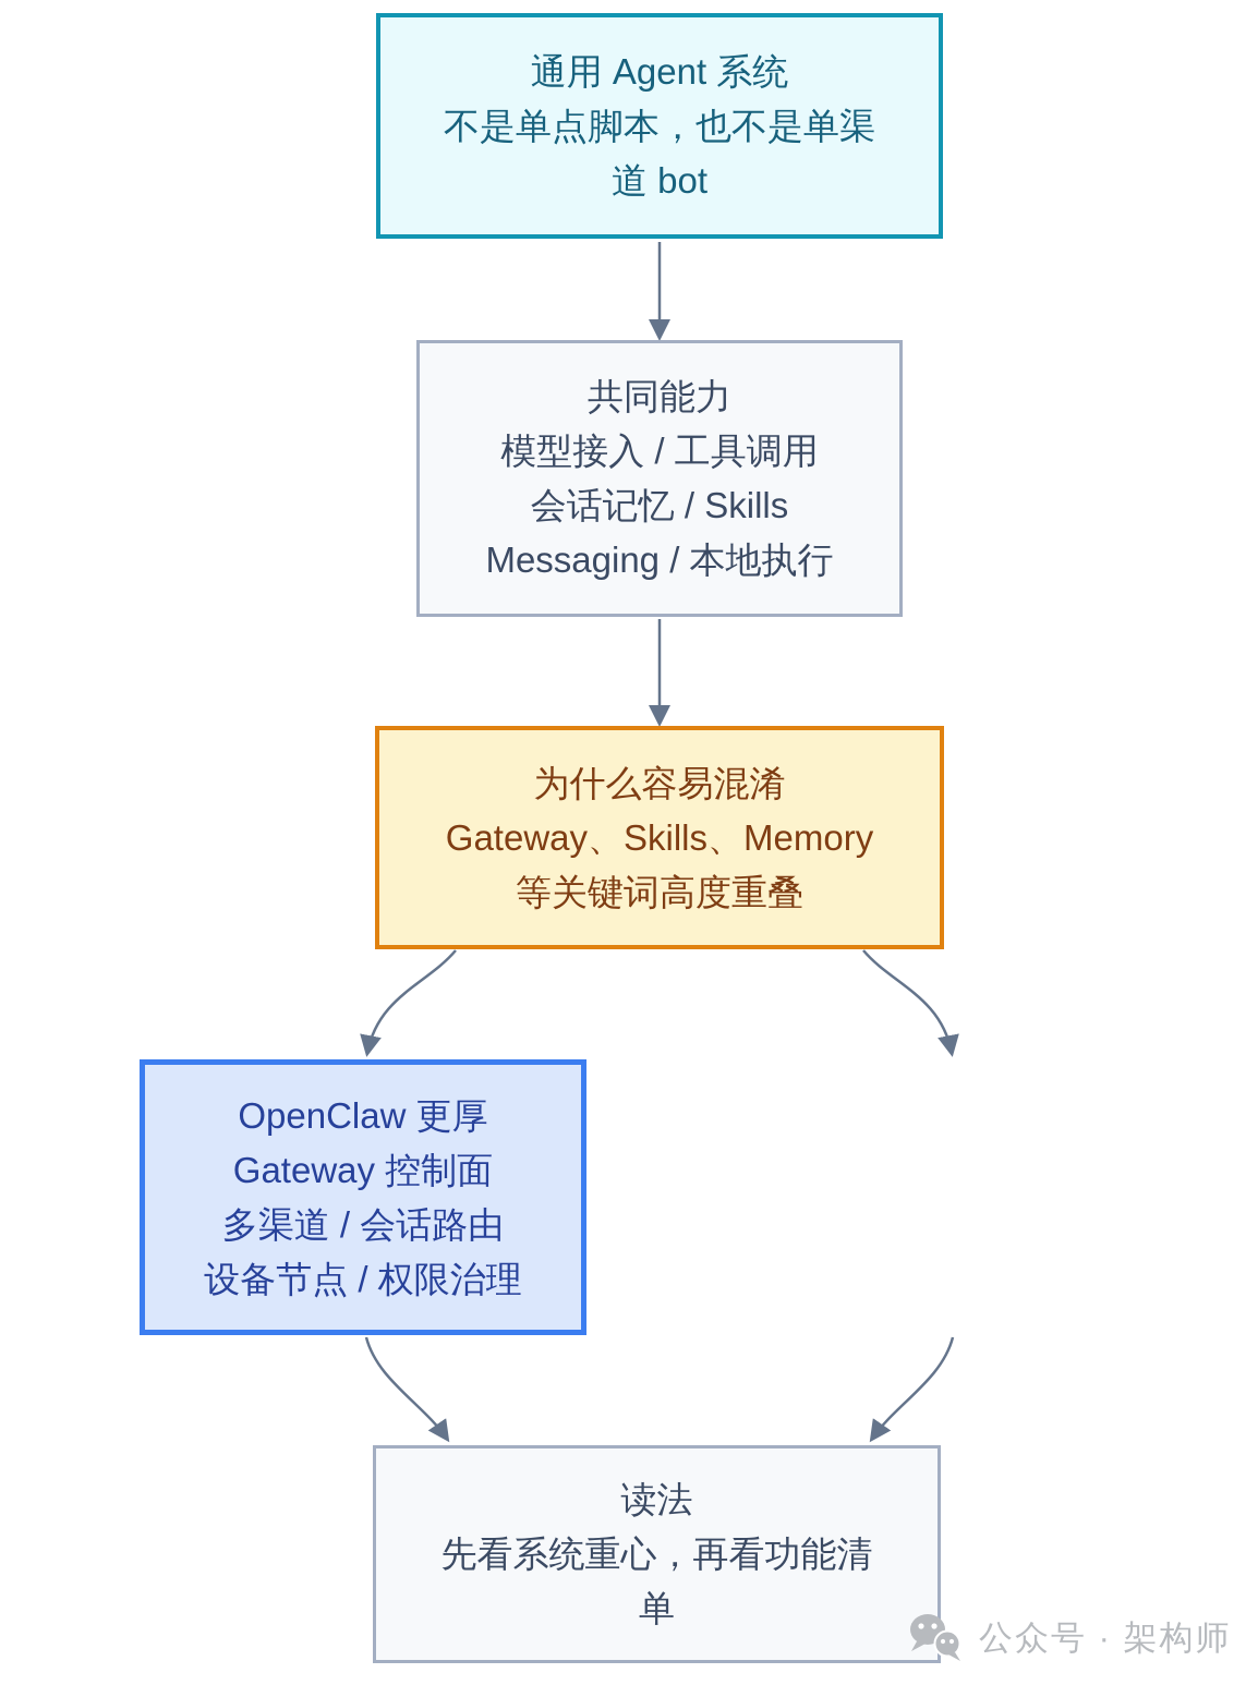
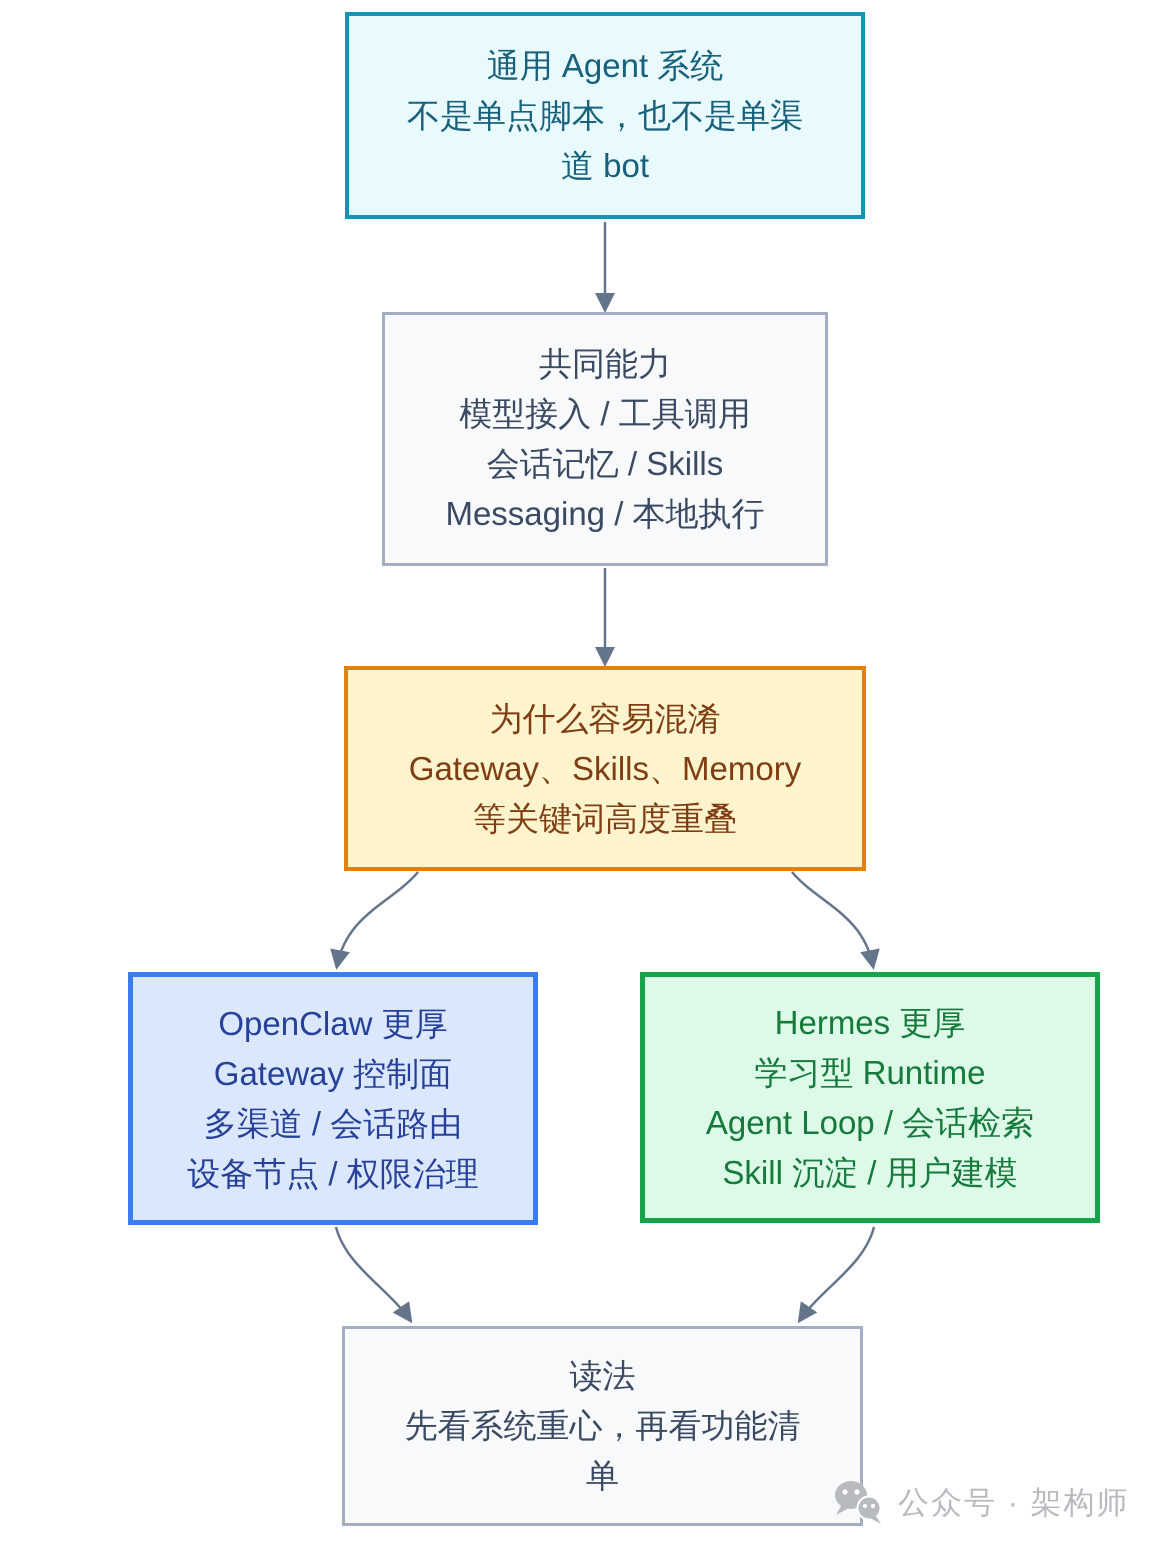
  通用 Agent 系统
  不是单点脚本，也不是单渠
  道 bot
  共同能力
  模型接入 / 工具调用
  会话记忆 / Skills
  Messaging / 本地执行
  为什么容易混淆
  Gateway、Skills、Memory
  等关键词高度重叠
  OpenClaw 更厚
  Gateway 控制面
  多渠道 / 会话路由
  设备节点 / 权限治理
+ Hermes 更厚
+ 学习型 Runtime
+ Agent Loop / 会话检索
+ Skill 沉淀 / 用户建模
  读法
  先看系统重心，再看功能清
  单
  公众号 · 架构师
